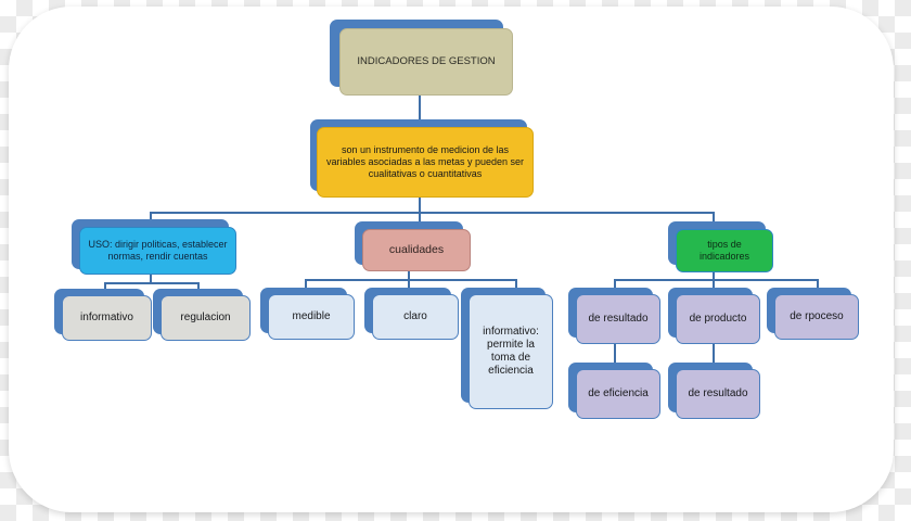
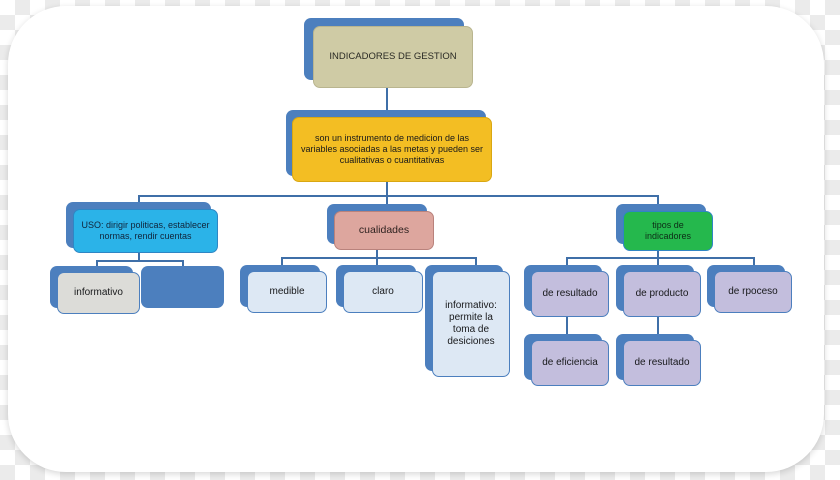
  INDICADORES DE GESTION
  son un instrumento de medicion de las variables asociadas a las metas y pueden ser cualitativas o cuantitativas
  USO: dirigir politicas, establecer normas, rendir cuentas
  cualidades
  tipos de indicadores
  informativo
- regulacion
  medible
  claro
- informativo: permite la toma de eficiencia
+ informativo: permite la toma de desiciones
  de resultado
  de eficiencia
  de producto
  de resultado
  de rpoceso
